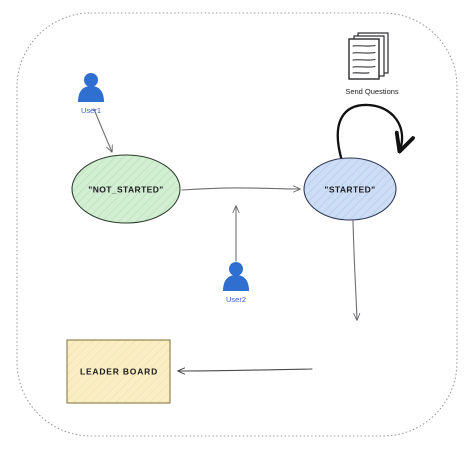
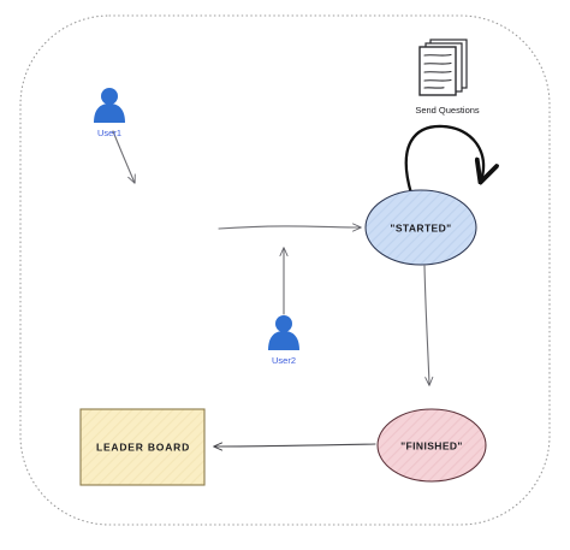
- "NOT_STARTED"
  "STARTED"
+ "FINISHED"
  LEADER BOARD
  User1
  User2
  Send Questions
